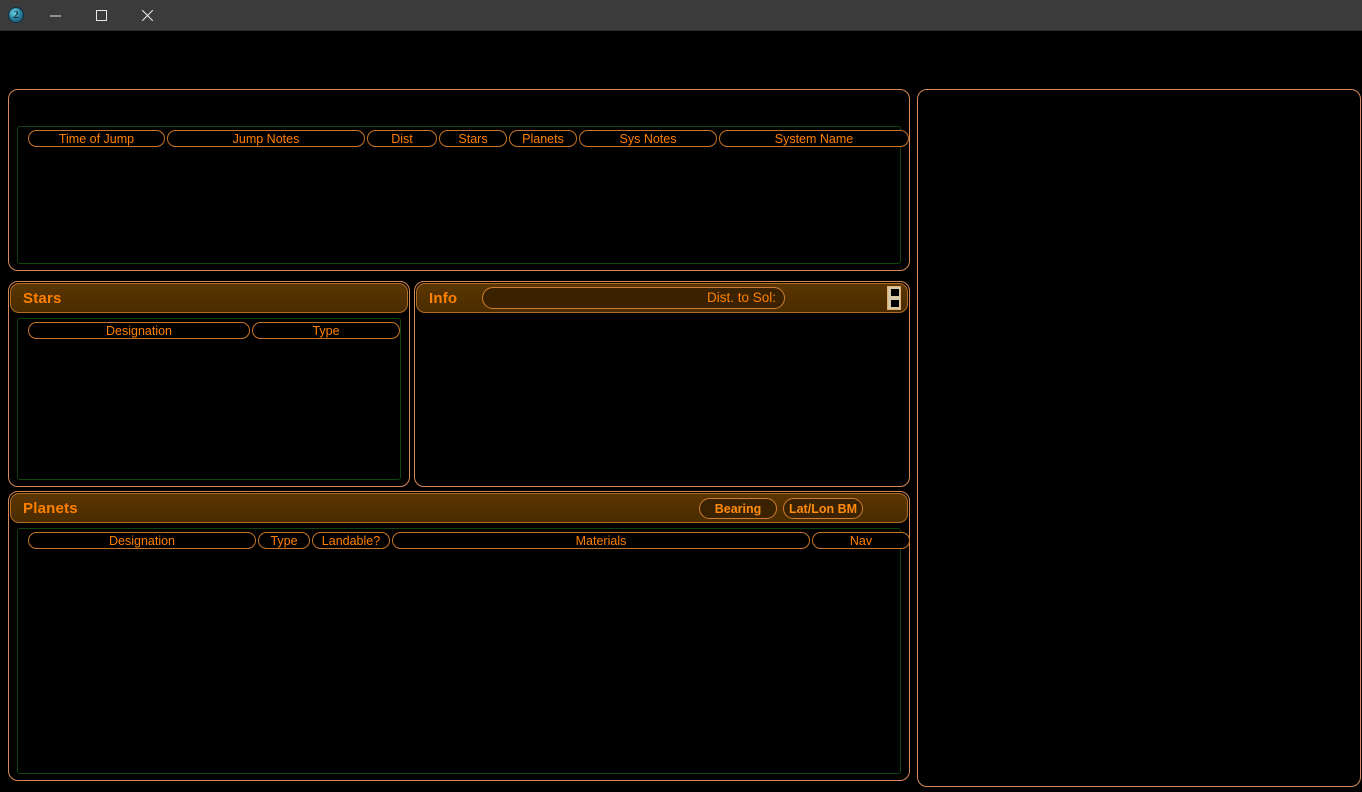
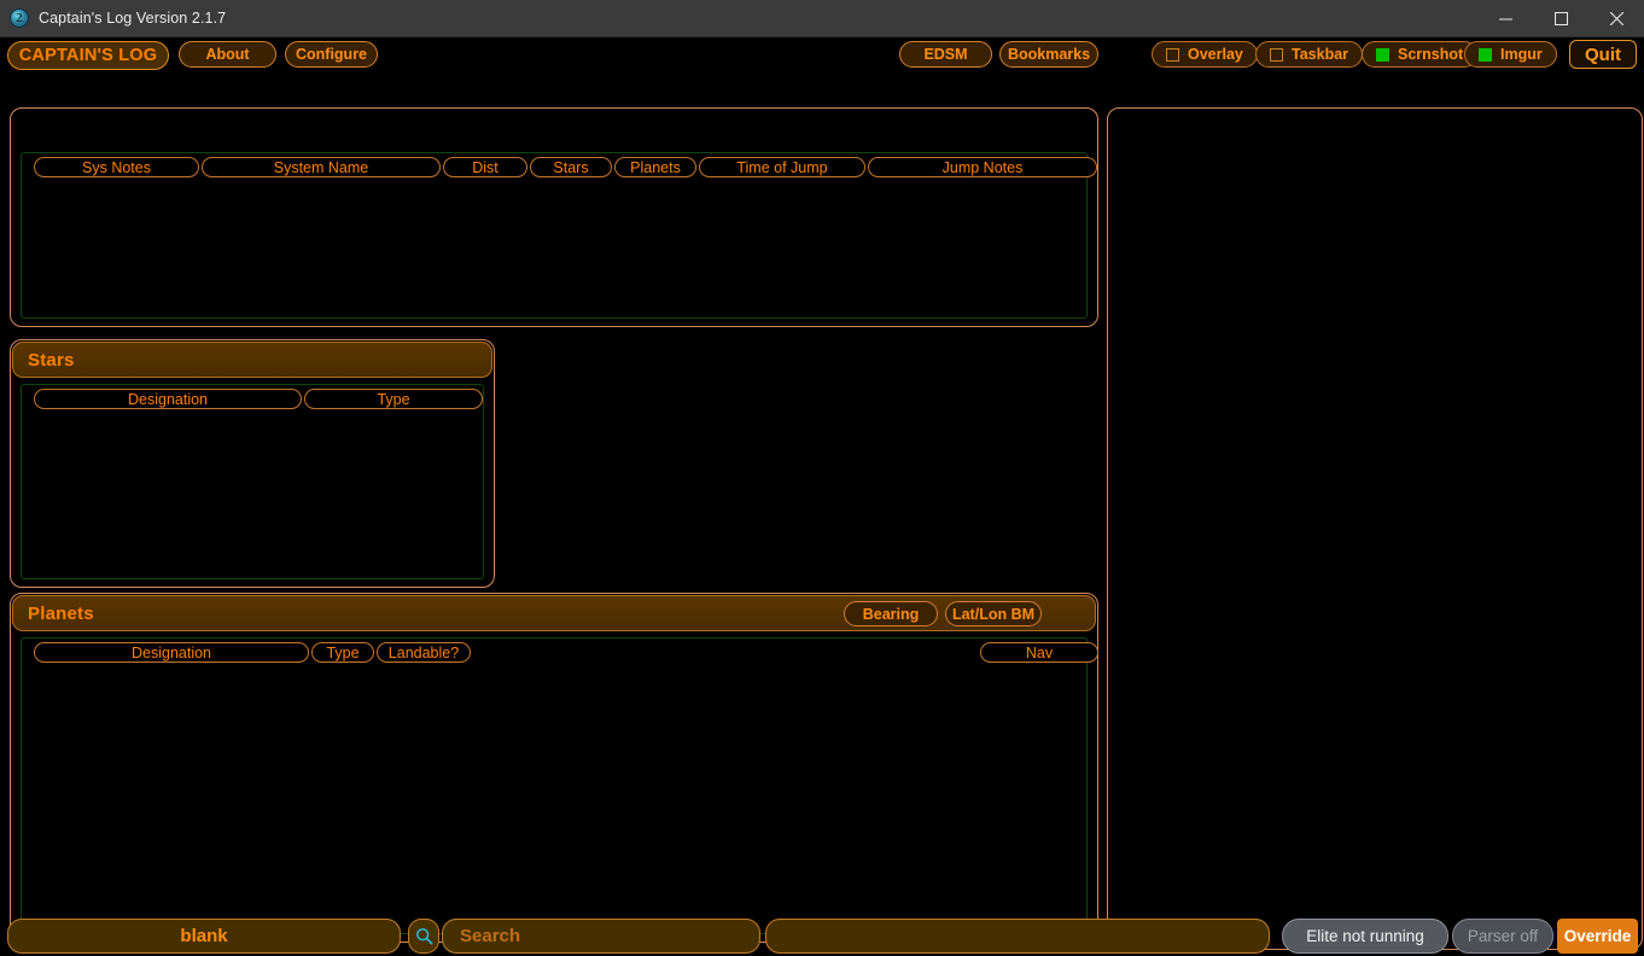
+ Captain's Log Version 2.1.7
+ CAPTAIN'S LOG
+ About
+ Configure
+ EDSM
+ Bookmarks
+ Overlay
+ Taskbar
+ Scrnshot
+ Imgur
+ Quit
- Time of Jump
+ Sys Notes
- Jump Notes
+ System Name
  Dist
  Stars
  Planets
- Sys Notes
+ Time of Jump
- System Name
+ Jump Notes
  Stars
  Designation
  Type
- Info
- Dist. to Sol:
  Planets
  Bearing
  Lat/Lon BM
  Designation
  Type
  Landable?
- Materials
  Nav
+ blank
+ Search
+ Elite not running
+ Parser off
+ Override
